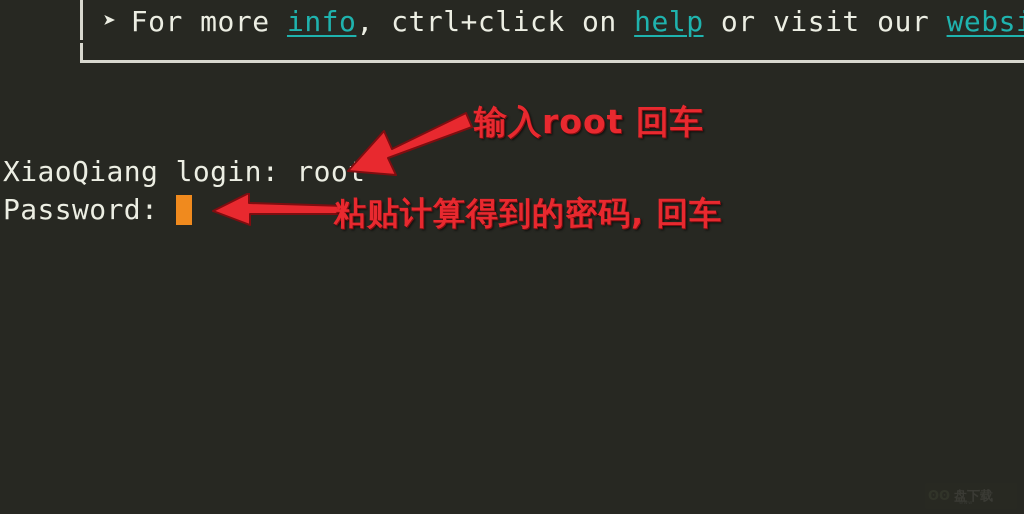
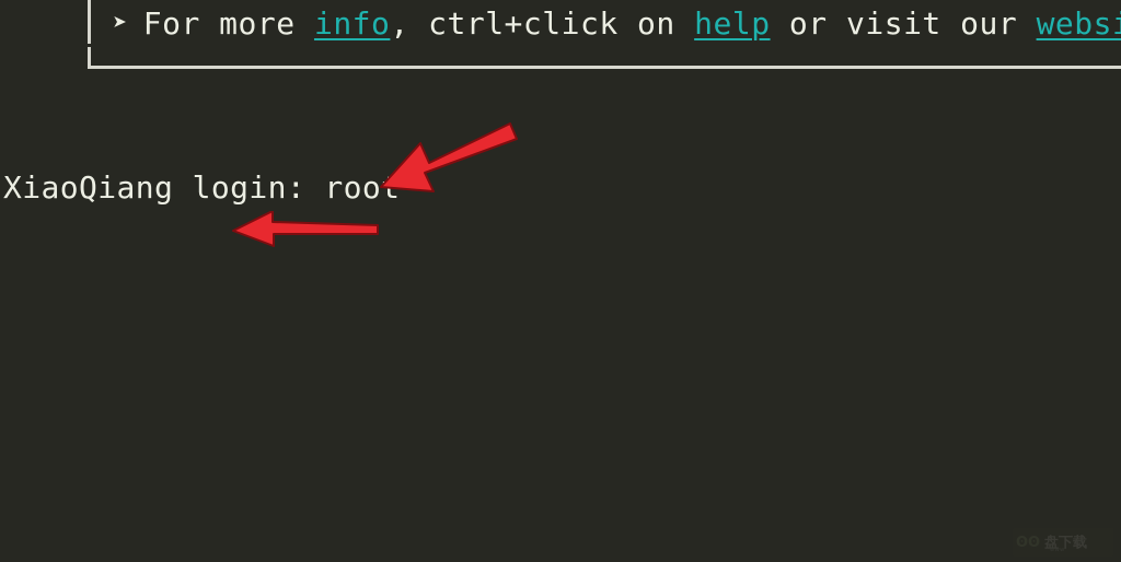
  ➤ For more info, ctrl+click on help or visit our webs
  XiaoQiang login: roo
- Password:
- 输入root 回车
- 粘贴计算得到的密码, 回车
